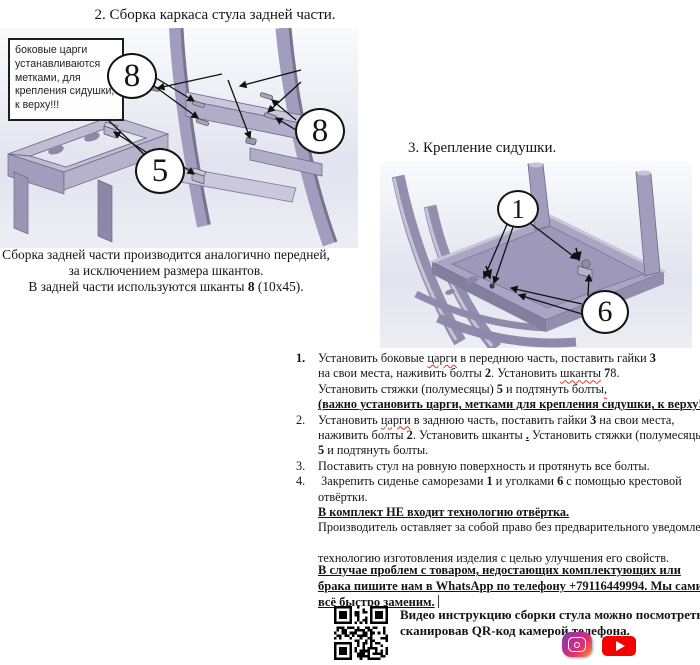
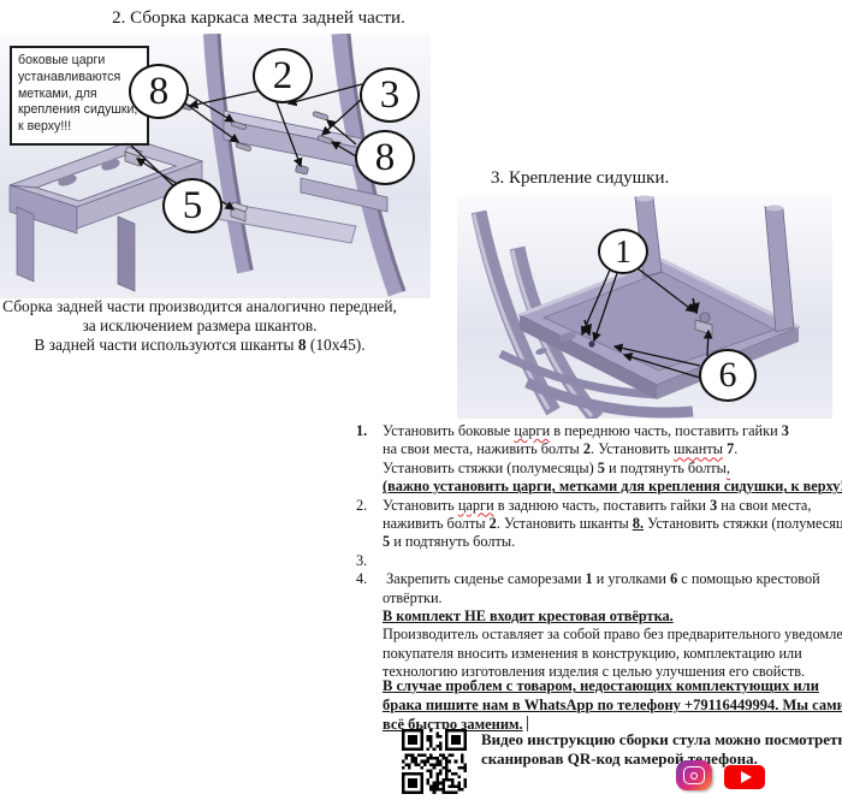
- 2. Сборка каркаса стула задней части.
+ 2. Сборка каркаса места задней части.
  боковые царги устанавливаются метками, для крепления сидушки к верху!!!
  8
+ 2
+ 3
  8
  5
  Сборка задней части производится аналогично передней,
  за исключением размера шкантов.
  В задней части используются шканты 8 (10x45).
  3. Крепление сидушки.
  1
  6
  1.
  Установить боковые царги в переднюю часть, поставить гайки 3
- на свои места, наживить болты 2. Установить шканты 78.
+ на свои места, наживить болты 2. Установить шканты 7.
  Установить стяжки (полумесяцы) 5 и подтянуть болты,
  (важно установить царги, метками для крепления сидушки, к верху
  2.
  Установить царги в заднюю часть, поставить гайки 3 на свои места,
- наживить болты 2. Установить шканты . Установить стяжки (полумесяцы
+ наживить болты 2. Установить шканты 8. Установить стяжки (полумесяц
  5 и подтянуть болты.
  3.
- Поставить стул на ровную поверхность и протянуть все болты.
  4.
  Закрепить сиденье саморезами 1 и уголками 6 с помощью крестовой
  отвёртки.
- В комплект НЕ входит технологию отвёртка.
+ В комплект НЕ входит крестовая отвёртка.
  Производитель оставляет за собой право без предварительного уведомле
+ покупателя вносить изменения в конструкцию, комплектацию или
  технологию изготовления изделия с целью улучшения его свойств.
  В случае проблем с товаром, недостающих комплектующих или
  брака пишите нам в WhatsApp по телефону +79116449994. Мы сами
  всё быстро заменим.
  Видео инструкцию сборки стула можно посмотрет
  сканировав QR-код камерой телефона.
